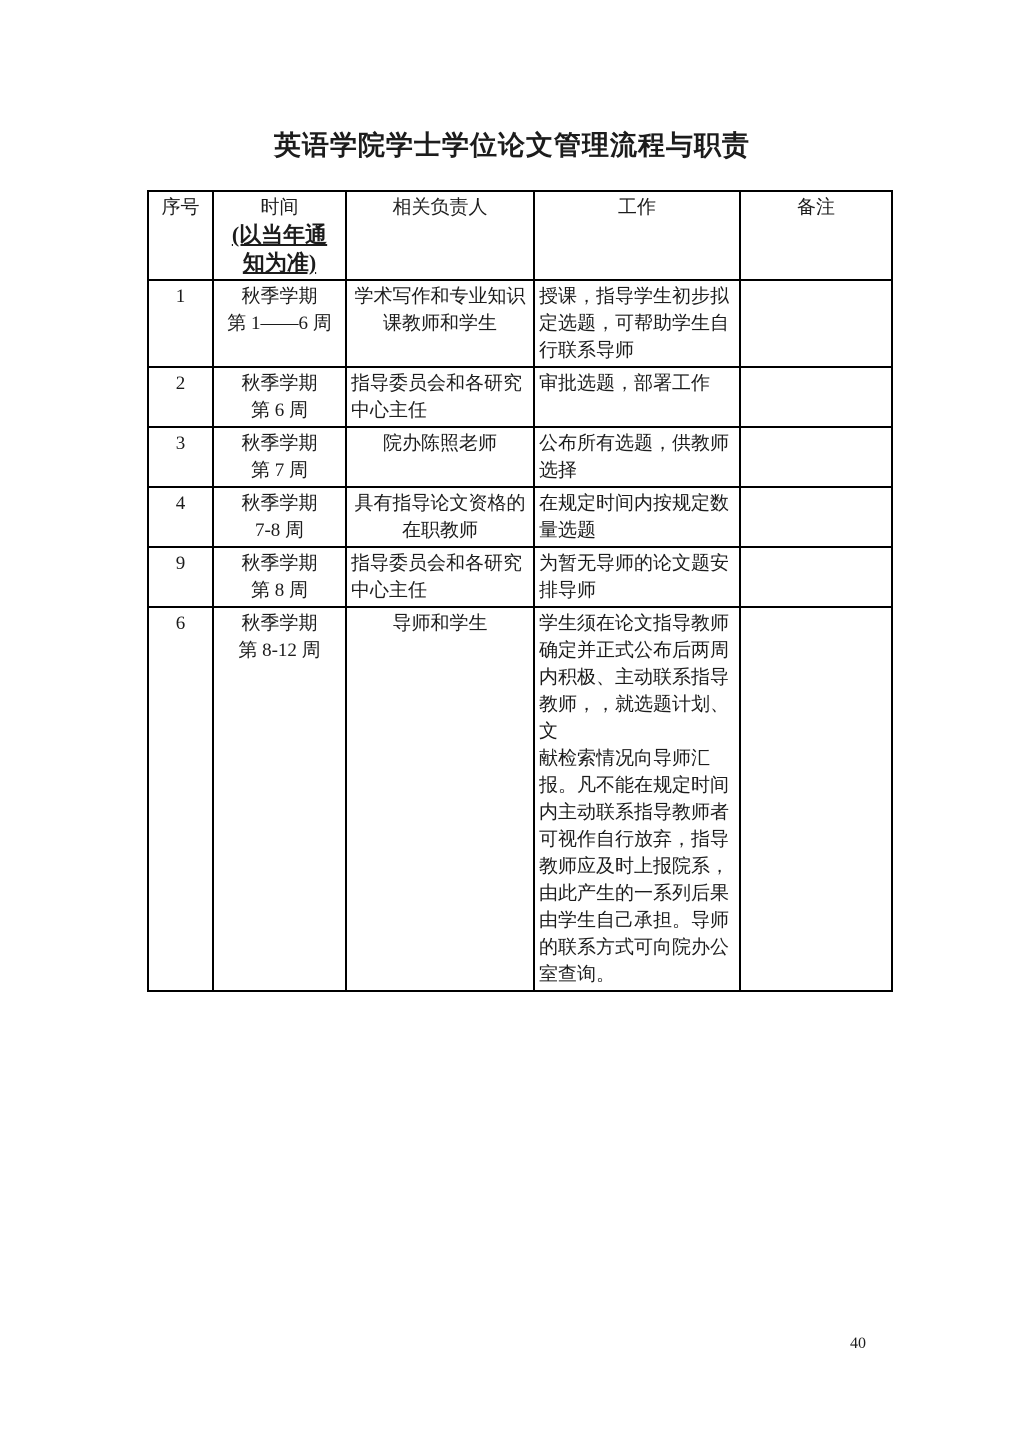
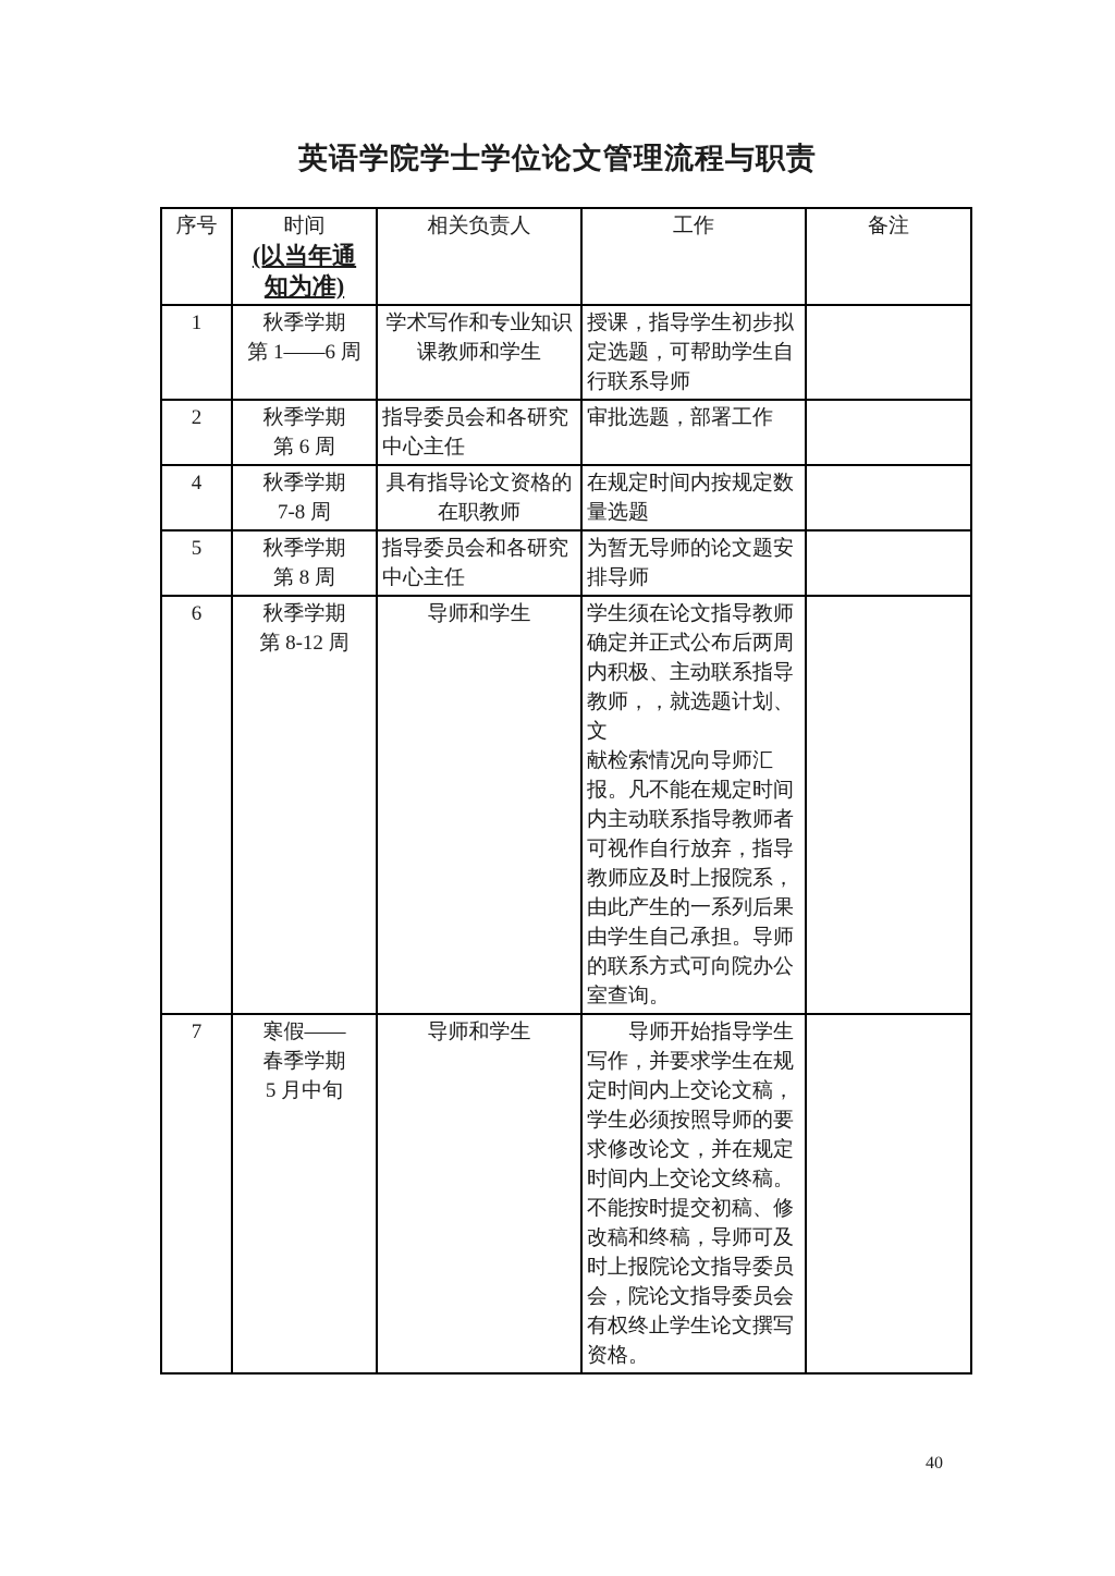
  英语学院学士学位论文管理流程与职责
  序号	时间(以当年通 知为准)	相关负责人	工作	备注
  1	秋季学期 第 1——6 周	学术写作和专业知识 课教师和学生	授课，指导学生初步拟 定选题，可帮助学生自 行联系导师
  2	秋季学期 第 6 周	指导委员会和各研究 中心主任	审批选题，部署工作
- 3	秋季学期 第 7 周	院办陈照老师	公布所有选题，供教师 选择
  4	秋季学期 7-8 周	具有指导论文资格的 在职教师	在规定时间内按规定数 量选题
- 9	秋季学期 第 8 周	指导委员会和各研究 中心主任	为暂无导师的论文题安 排导师
+ 5	秋季学期 第 8 周	指导委员会和各研究 中心主任	为暂无导师的论文题安 排导师
  6	秋季学期 第 8-12 周	导师和学生	学生须在论文指导教师 确定并正式公布后两周 内积极、主动联系指导 教师，，就选题计划、文 献检索情况向导师汇 报。凡不能在规定时间 内主动联系指导教师者 可视作自行放弃，指导 教师应及时上报院系， 由此产生的一系列后果 由学生自己承担。导师 的联系方式可向院办公 室查询。
+ 7	寒假—— 春季学期 5 月中旬	导师和学生	导师开始指导学生 写作，并要求学生在规 定时间内上交论文稿， 学生必须按照导师的要 求修改论文，并在规定 时间内上交论文终稿。 不能按时提交初稿、修 改稿和终稿，导师可及 时上报院论文指导委员 会，院论文指导委员会 有权终止学生论文撰写 资格。
  40
